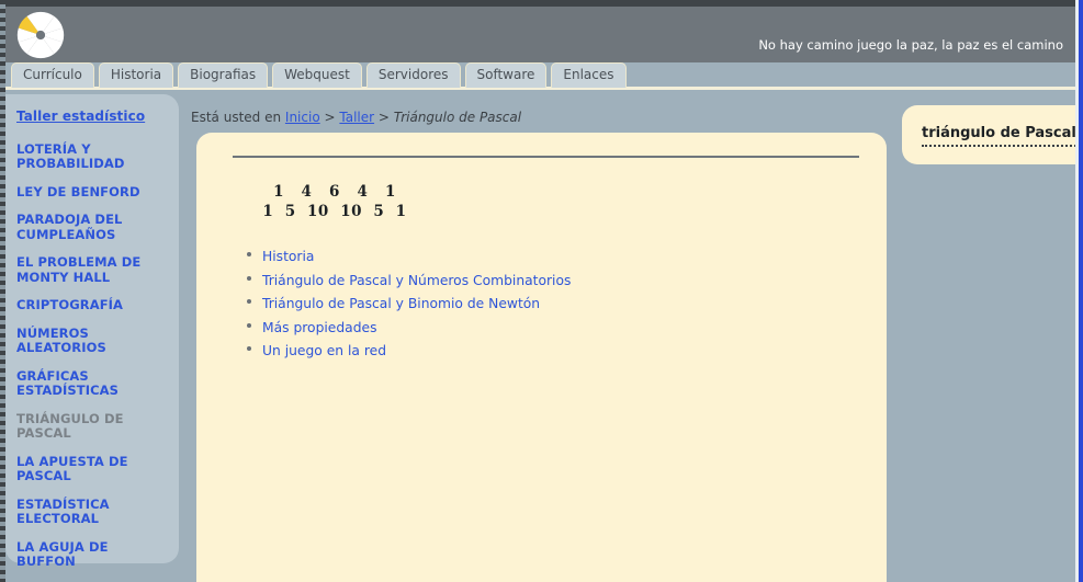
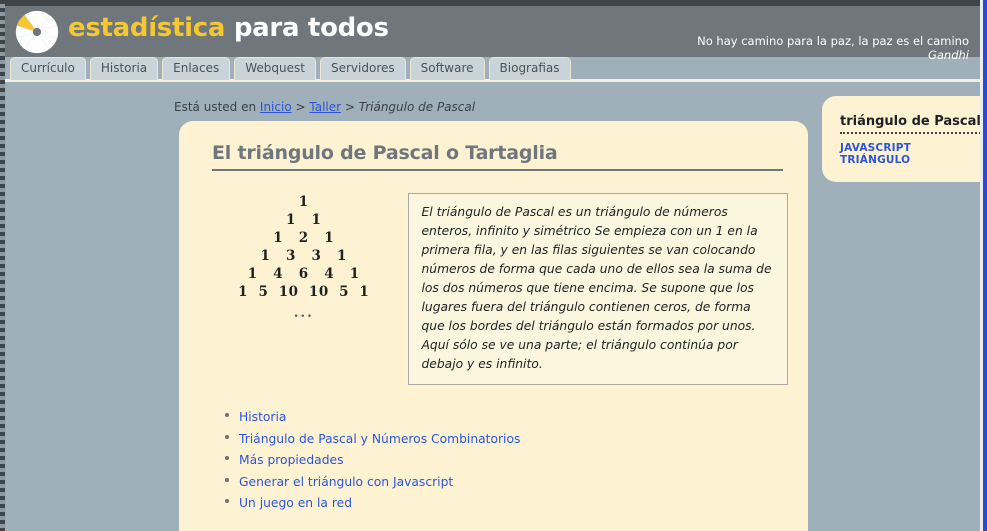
+ estadística para todos
- No hay camino juego la paz, la paz es el camino
+ No hay camino para la paz, la paz es el camino
+ Gandhi
  Currículo
  Historia
- Biografias
+ Enlaces
  Webquest
  Servidores
  Software
- Enlaces
+ Biografias
- Taller estadístico
- LOTERÍA Y PROBABILIDAD
- LEY DE BENFORD
- PARADOJA DEL CUMPLEAÑOS
- EL PROBLEMA DE MONTY HALL
- CRIPTOGRAFÍA
- NÚMEROS ALEATORIOS
- GRÁFICAS ESTADÍSTICAS
- TRIÁNGULO DE PASCAL
- LA APUESTA DE PASCAL
- ESTADÍSTICA ELECTORAL
- LA AGUJA DE BUFFON
  Está usted en Inicio > Taller > Triángulo de Pascal
+ El triángulo de Pascal o Tartaglia
+ 1
+ 1 1
+ 1 2 1
+ 1 3 3 1
  1 4 6 4 1
  1 5 10 10 5 1
+ ...
+ El triángulo de Pascal es un triángulo de números enteros, infinito y simétrico Se empieza con un 1 en la primera fila, y en las filas siguientes se van colocando números de forma que cada uno de ellos sea la suma de los dos números que tiene encima. Se supone que los lugares fuera del triángulo contienen ceros, de forma que los bordes del triángulo están formados por unos. Aquí sólo se ve una parte; el triángulo continúa por debajo y es infinito.
  Historia
  Triángulo de Pascal y Números Combinatorios
- Triángulo de Pascal y Binomio de Newtón
  Más propiedades
+ Generar el triángulo con Javascript
  Un juego en la red
  triángulo de Pascal
+ JAVASCRIPT TRIÁNGULO
